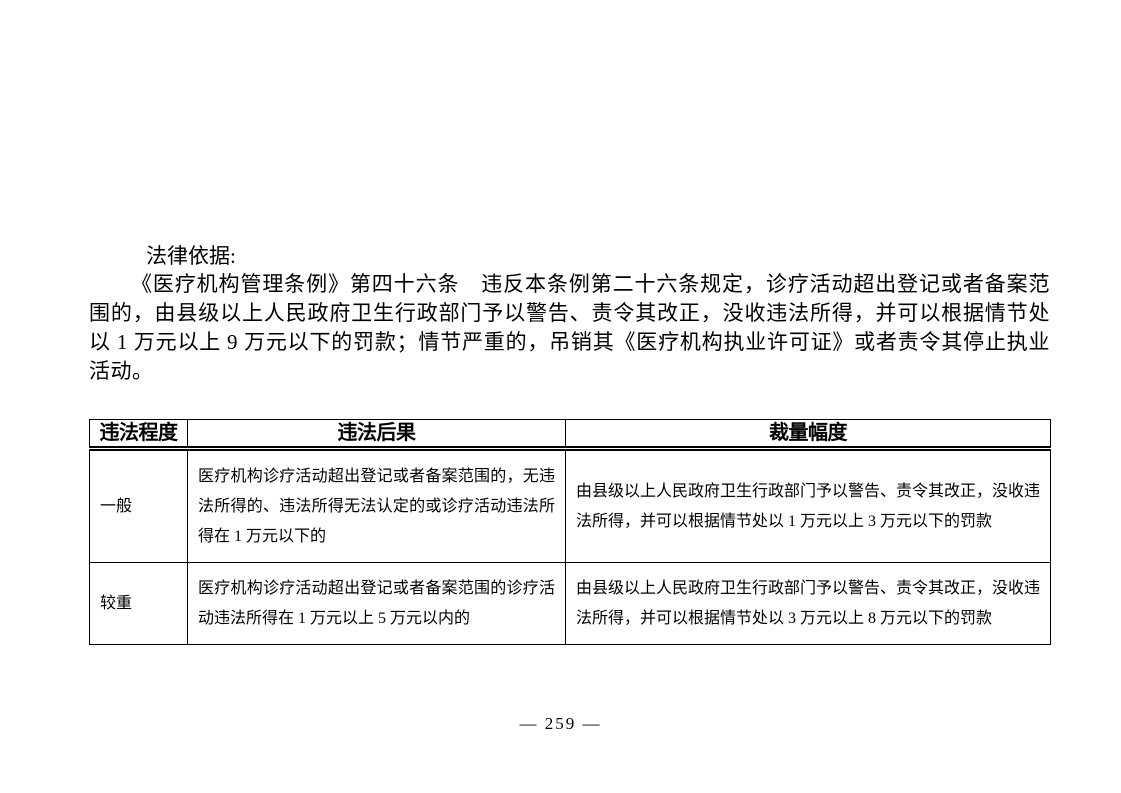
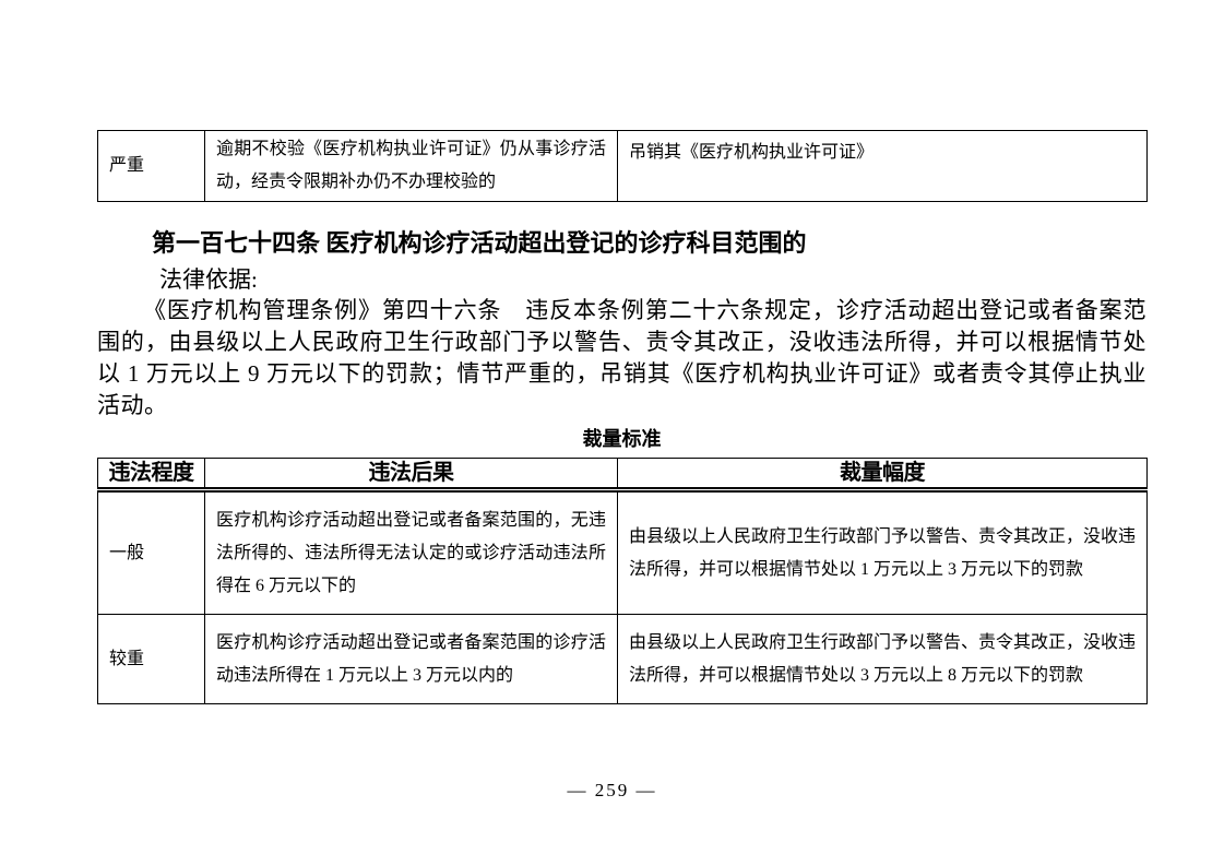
+ 严重	逾期不校验《医疗机构执业许可证》仍从事诊疗活动，经责令限期补办仍不办理校验的	吊销其《医疗机构执业许可证》
+ 第一百七十四条 医疗机构诊疗活动超出登记的诊疗科目范围的
  法律依据:
  《医疗机构管理条例》第四十六条 违反本条例第二十六条规定，诊疗活动超出登记或者备案范围的，由县级以上人民政府卫生行政部门予以警告、责令其改正，没收违法所得，并可以根据情节处以 1 万元以上 9 万元以下的罚款；情节严重的，吊销其《医疗机构执业许可证》或者责令其停止执业活动。
+ 裁量标准
  违法程度	违法后果	裁量幅度
- 一般	医疗机构诊疗活动超出登记或者备案范围的，无违法所得的、违法所得无法认定的或诊疗活动违法所得在 1 万元以下的	由县级以上人民政府卫生行政部门予以警告、责令其改正，没收违法所得，并可以根据情节处以 1 万元以上 3 万元以下的罚款
+ 一般	医疗机构诊疗活动超出登记或者备案范围的，无违法所得的、违法所得无法认定的或诊疗活动违法所得在 6 万元以下的	由县级以上人民政府卫生行政部门予以警告、责令其改正，没收违法所得，并可以根据情节处以 1 万元以上 3 万元以下的罚款
- 较重	医疗机构诊疗活动超出登记或者备案范围的诊疗活动违法所得在 1 万元以上 5 万元以内的	由县级以上人民政府卫生行政部门予以警告、责令其改正，没收违法所得，并可以根据情节处以 3 万元以上 8 万元以下的罚款
+ 较重	医疗机构诊疗活动超出登记或者备案范围的诊疗活动违法所得在 1 万元以上 3 万元以内的	由县级以上人民政府卫生行政部门予以警告、责令其改正，没收违法所得，并可以根据情节处以 3 万元以上 8 万元以下的罚款
  — 259 —
